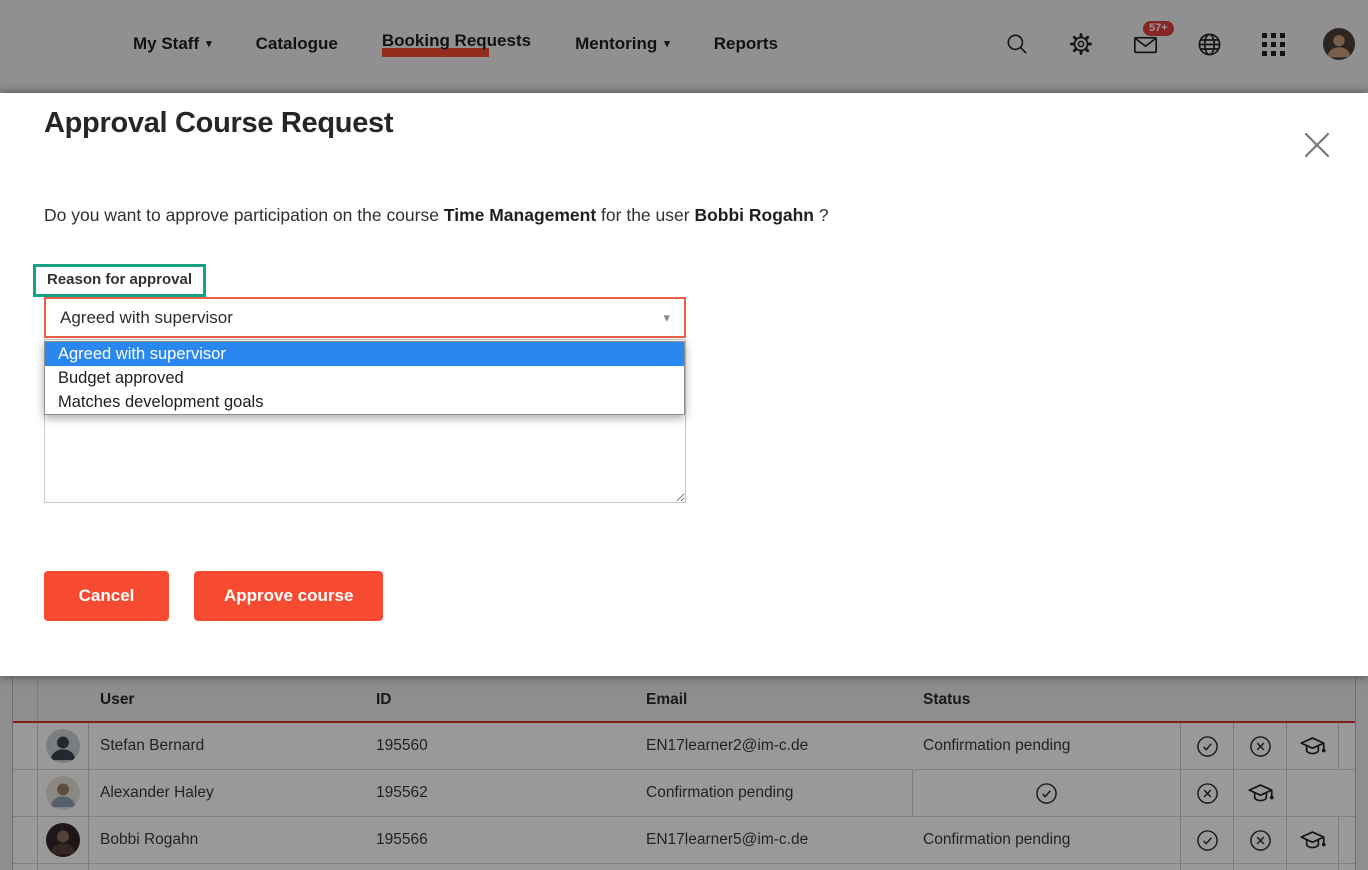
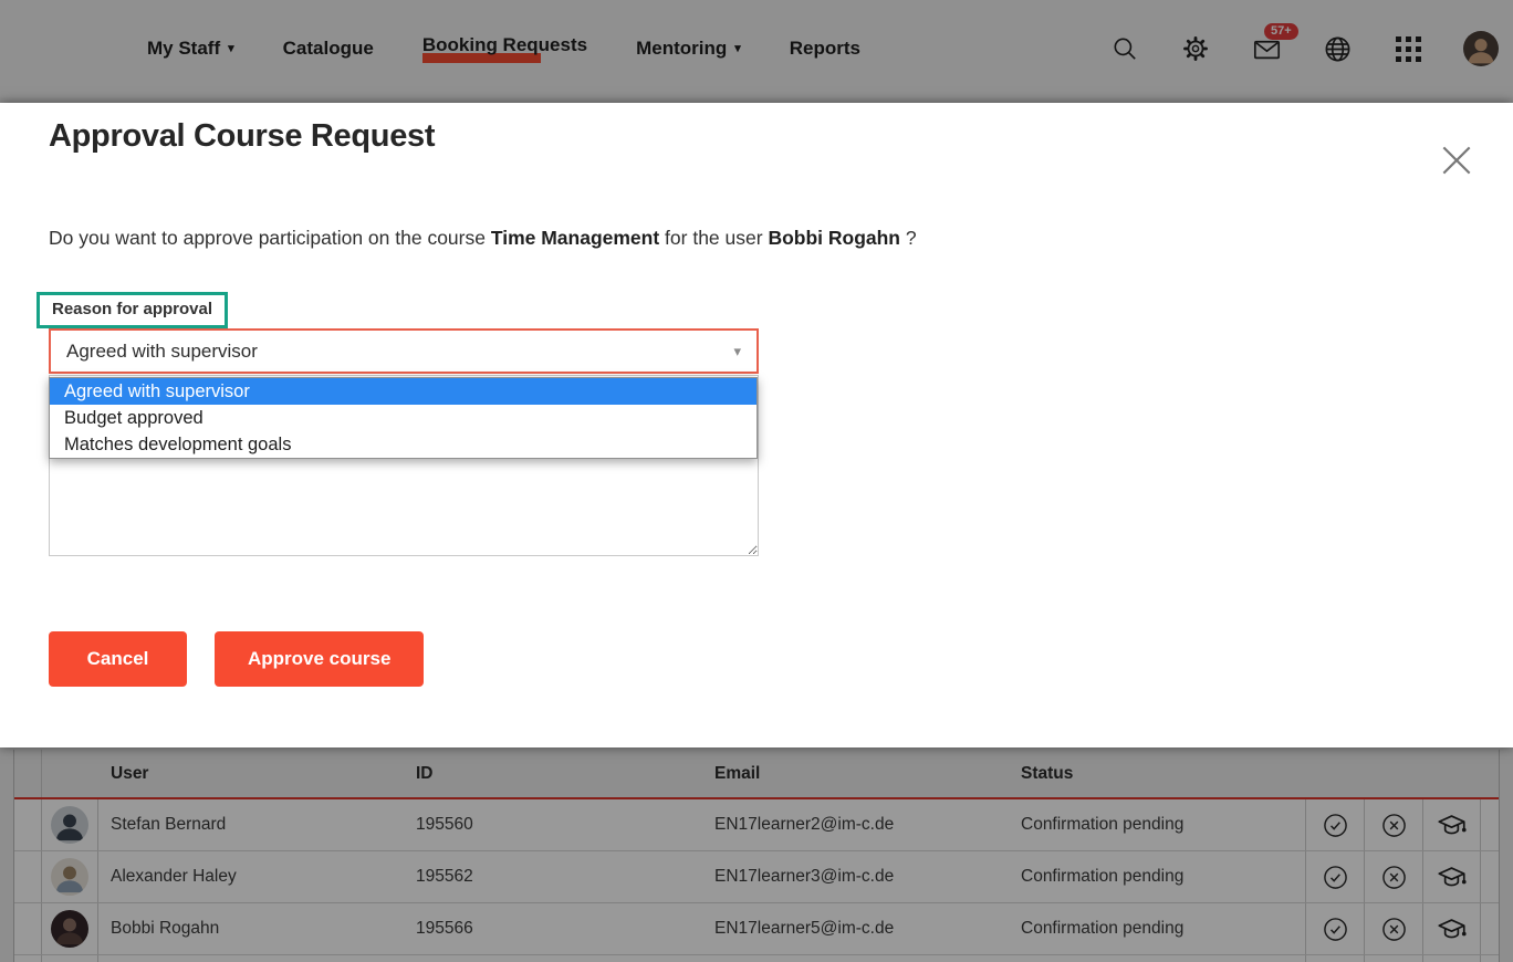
  My Staff
  ▾
  Catalogue
  Booking Requests
  Mentoring
  ▾
  Reports
  57+
  User
  ID
  Email
  Status
  Stefan Bernard
  195560
  EN17learner2@im-c.de
  Confirmation pending
  Alexander Haley
  195562
+ EN17learner3@im-c.de
  Confirmation pending
  Bobbi Rogahn
  195566
  EN17learner5@im-c.de
  Confirmation pending
  Approval Course Request
  Do you want to approve participation on the course Time Management for the user Bobbi Rogahn ?
  Reason for approval
  Agreed with supervisor
  ▾
  Agreed with supervisor
  Budget approved
  Matches development goals
  Cancel
  Approve course
